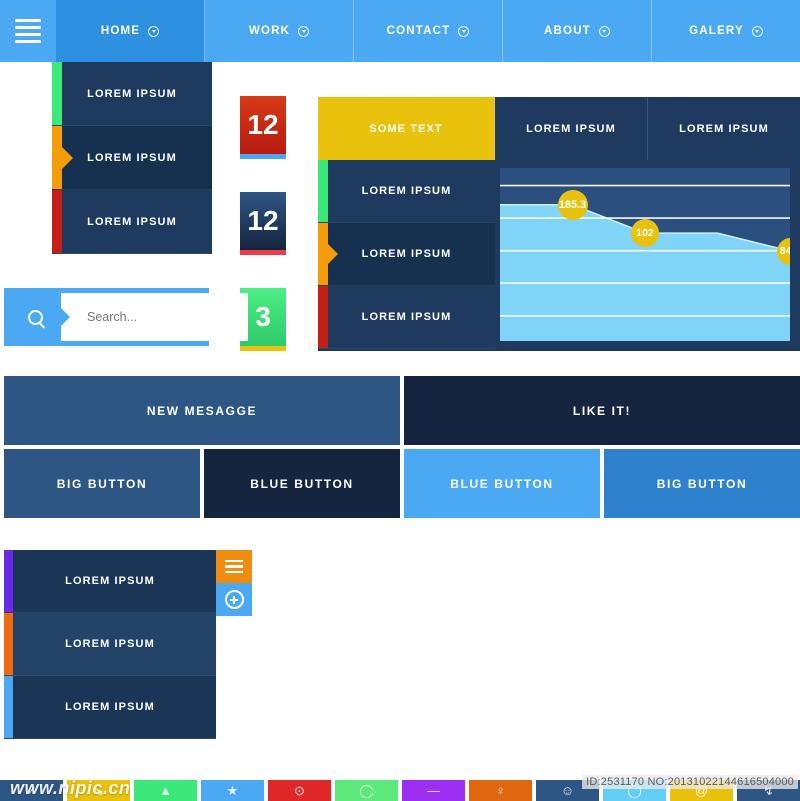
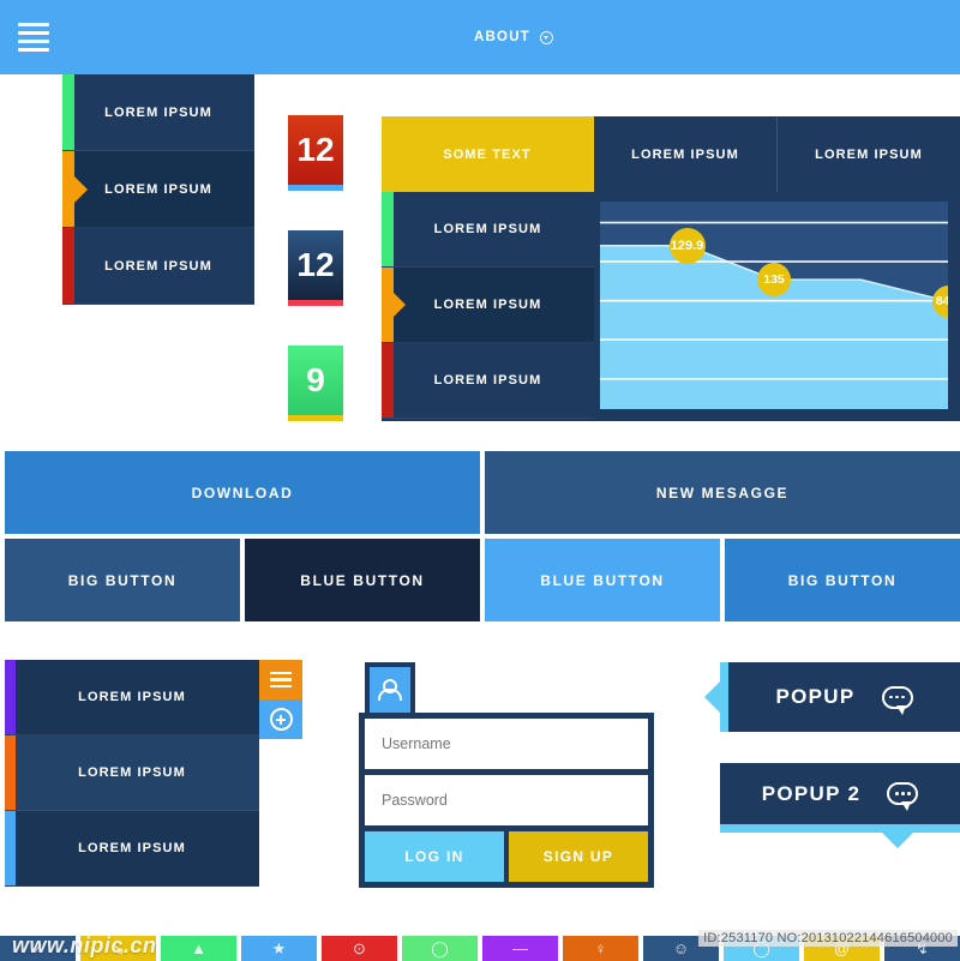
- HOME
- WORK
- CONTACT
  ABOUT
- GALERY
  LOREM IPSUM
  LOREM IPSUM
  LOREM IPSUM
  12
  12
- 3
+ 9
- Search...
  SOME TEXT
  LOREM IPSUM
  LOREM IPSUM
  LOREM IPSUM
  LOREM IPSUM
  LOREM IPSUM
- 185.3
+ 129.9
- 102
+ 135
+ DOWNLOAD
  NEW MESAGGE
- LIKE IT!
  BIG BUTTON
  BLUE BUTTON
  BLUE BUTTON
  BIG BUTTON
  LOREM IPSUM
  LOREM IPSUM
  LOREM IPSUM
+ Username
+ Password
+ LOG IN
+ SIGN UP
+ POPUP
+ POPUP 2
  ✓
  ↘
  ▲
  ★
  ⊙
  ◯
  —
  ♀
  ☺
  ◯
  @
  ↯
  www.nipic.cn
  ID:2531170 NO:20131022144616504000
